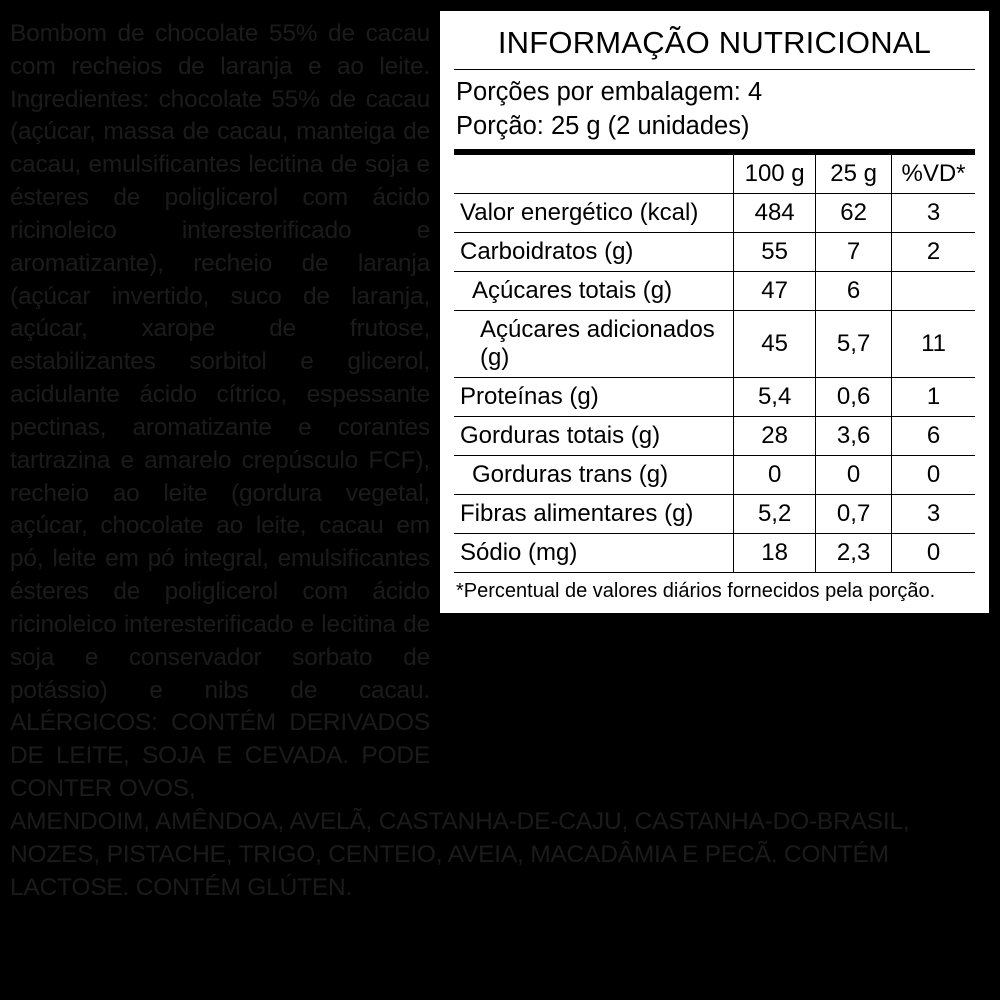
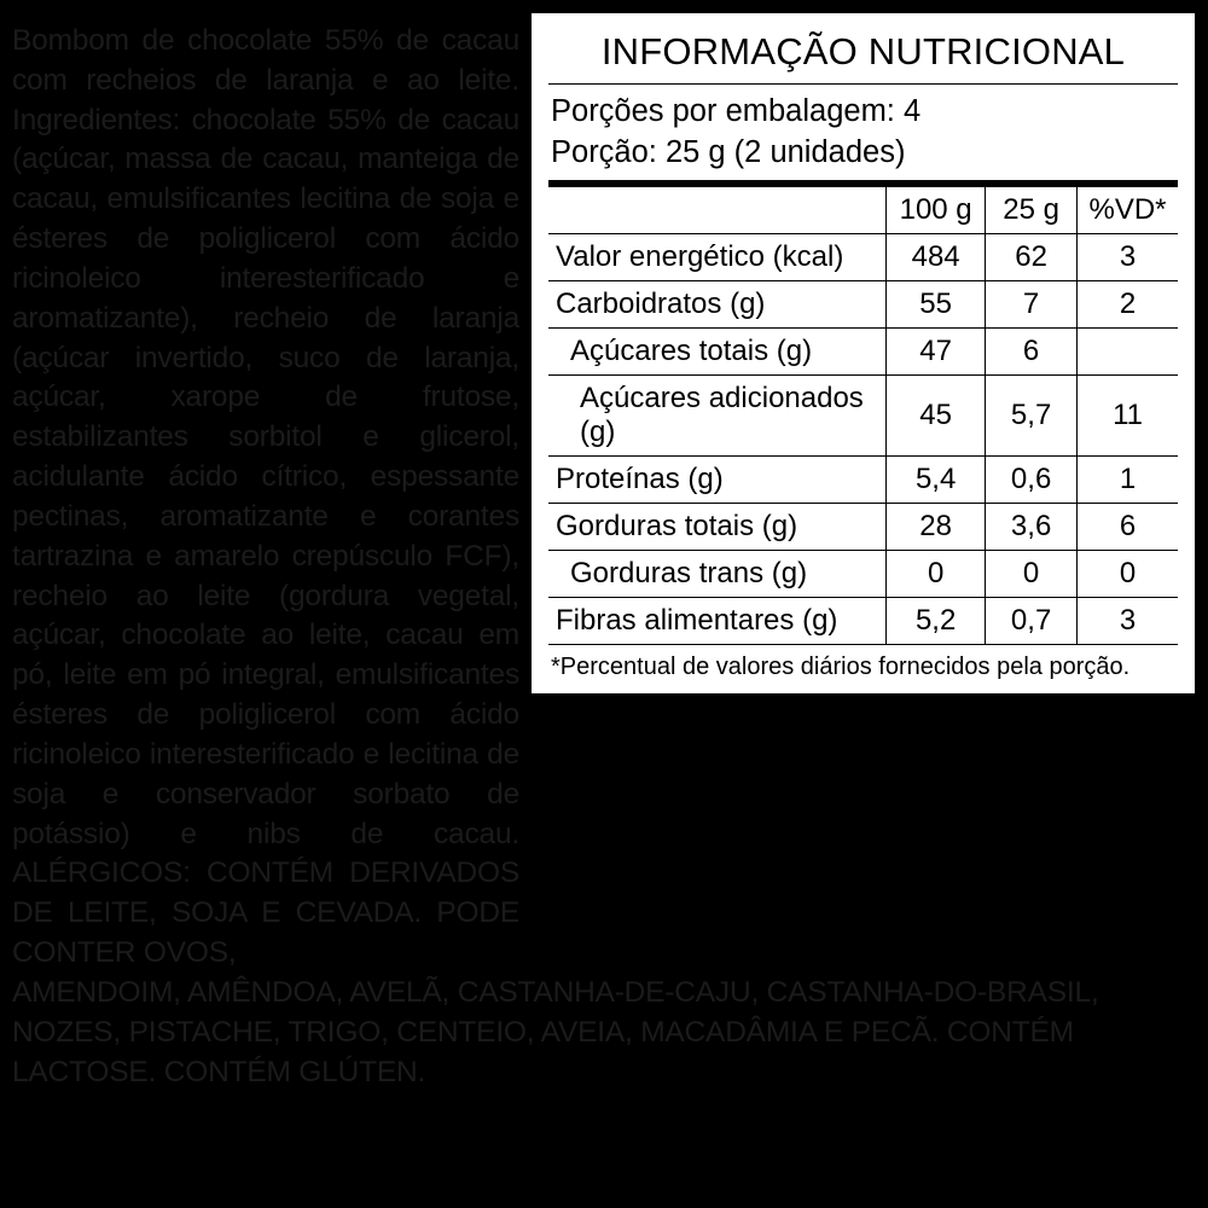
  Bombom de chocolate 55% de cacau com recheios de laranja e ao leite. Ingredientes: chocolate 55% de cacau (açúcar, massa de cacau, manteiga de cacau, emulsificantes lecitina de soja e ésteres de poliglicerol com ácido ricinoleico interesterificado e aromatizante), recheio de laranja (açúcar invertido, suco de laranja, açúcar, xarope de frutose, estabilizantes sorbitol e glicerol, acidulante ácido cítrico, espessante pectinas, aromatizante e corantes tartrazina e amarelo crepúsculo FCF), recheio ao leite (gordura vegetal, açúcar, chocolate ao leite, cacau em pó, leite em pó integral, emulsificantes ésteres de poliglicerol com ácido ricinoleico interesterificado e lecitina de soja e conservador sorbato de potássio) e nibs de cacau. ALÉRGICOS: CONTÉM DERIVADOS DE LEITE, SOJA E CEVADA. PODE CONTER OVOS,
  AMENDOIM, AMÊNDOA, AVELÃ, CASTANHA-DE-CAJU, CASTANHA-DO-BRASIL, NOZES, PISTACHE, TRIGO, CENTEIO, AVEIA, MACADÂMIA E PECÃ. CONTÉM LACTOSE. CONTÉM GLÚTEN.
  INFORMAÇÃO NUTRICIONAL
  Porções por embalagem: 4
  Porção: 25 g (2 unidades)
  	100 g	25 g	%VD*
  Valor energético (kcal)	484	62	3
  Carboidratos (g)	55	7	2
  Açúcares totais (g)	47	6
  Açúcares adicionados (g)	45	5,7	11
  Proteínas (g)	5,4	0,6	1
  Gorduras totais (g)	28	3,6	6
  Gorduras trans (g)	0	0	0
  Fibras alimentares (g)	5,2	0,7	3
- Sódio (mg)	18	2,3	0
  *Percentual de valores diários fornecidos pela porção.
